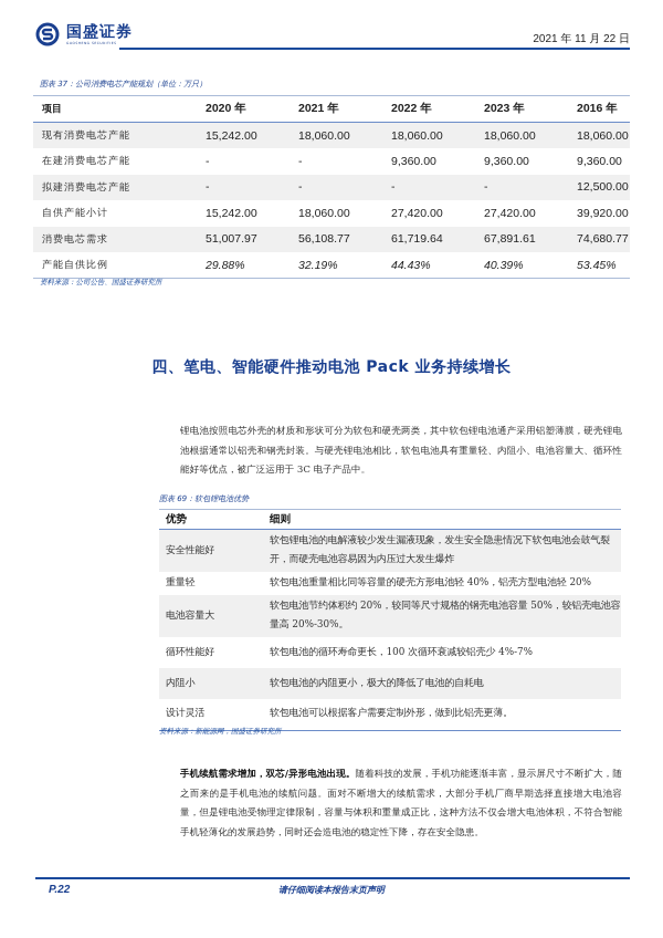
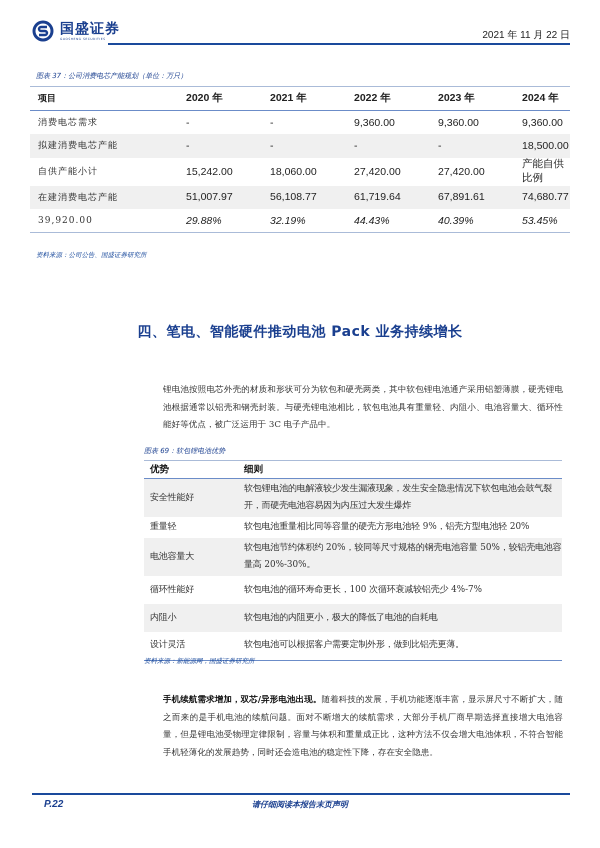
  国盛证券
  2021 年 11 月 22 日
  图表 37：公司消费电芯产能规划（单位：万只）
- 项目	2020 年	2021 年	2022 年	2023 年	2016 年
+ 项目	2020 年	2021 年	2022 年	2023 年	2024 年
- 现有消费电芯产能	15,242.00	18,060.00	18,060.00	18,060.00	18,060.00
- 在建消费电芯产能	-	-	9,360.00	9,360.00	9,360.00
+ 消费电芯需求	-	-	9,360.00	9,360.00	9,360.00
- 拟建消费电芯产能	-	-	-	-	12,500.00
+ 拟建消费电芯产能	-	-	-	-	18,500.00
- 自供产能小计	15,242.00	18,060.00	27,420.00	27,420.00	39,920.00
+ 自供产能小计	15,242.00	18,060.00	27,420.00	27,420.00	产能自供比例
- 消费电芯需求	51,007.97	56,108.77	61,719.64	67,891.61	74,680.77
+ 在建消费电芯产能	51,007.97	56,108.77	61,719.64	67,891.61	74,680.77
- 产能自供比例	29.88%	32.19%	44.43%	40.39%	53.45%
+ 39,920.00	29.88%	32.19%	44.43%	40.39%	53.45%
  资料来源：公司公告、国盛证券研究所
  四、笔电、智能硬件推动电池 Pack 业务持续增长
  锂电池按照电芯外壳的材质和形状可分为软包和硬壳两类，其中软包锂电池通产采用铝塑薄膜，硬壳锂电池根据通常以铝壳和钢壳封装。与硬壳锂电池相比，软包电池具有重量轻、内阻小、电池容量大、循环性能好等优点，被广泛运用于 3C 电子产品中。
  图表 69：软包锂电池优势
  优势	细则
  安全性能好	软包锂电池的电解液较少发生漏液现象，发生安全隐患情况下软包电池会鼓气裂开，而硬壳电池容易因为内压过大发生爆炸
- 重量轻	软包电池重量相比同等容量的硬壳方形电池轻 40%，铝壳方型电池轻 20%
+ 重量轻	软包电池重量相比同等容量的硬壳方形电池轻 9%，铝壳方型电池轻 20%
  电池容量大	软包电池节约体积约 20%，较同等尺寸规格的钢壳电池容量 50%，较铝壳电池容量高 20%-30%。
  循环性能好	软包电池的循环寿命更长，100 次循环衰减较铝壳少 4%-7%
  内阻小	软包电池的内阻更小，极大的降低了电池的自耗电
  设计灵活	软包电池可以根据客户需要定制外形，做到比铝壳更薄。
  资料来源：新能源网，国盛证券研究所
  手机续航需求增加，双芯/异形电池出现。随着科技的发展，手机功能逐渐丰富，显示屏尺寸不断扩大，随之而来的是手机电池的续航问题。面对不断增大的续航需求，大部分手机厂商早期选择直接增大电池容量，但是锂电池受物理定律限制，容量与体积和重量成正比，这种方法不仅会增大电池体积，不符合智能手机轻薄化的发展趋势，同时还会造电池的稳定性下降，存在安全隐患。
  P.22
  请仔细阅读本报告末页声明
